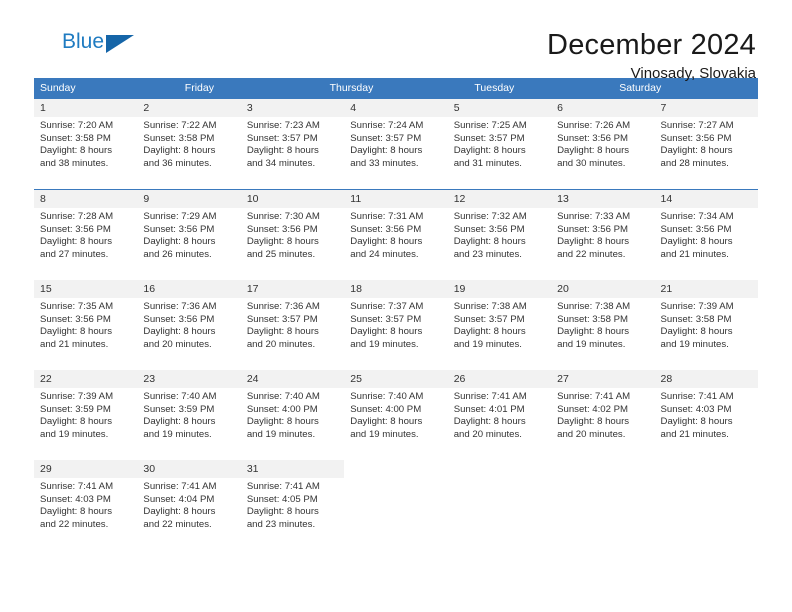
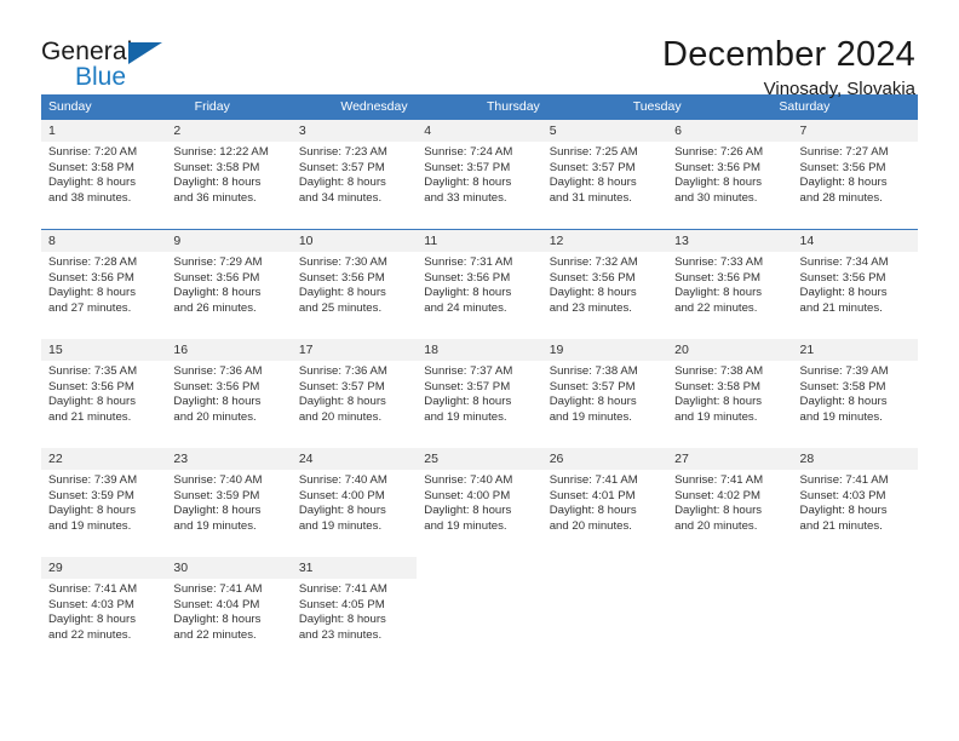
+ General
  Blue
  December 2024
  Vinosady, Slovakia
  Sunday
  Friday
+ Wednesday
  Thursday
  Tuesday
  Saturday
  1
  Sunrise: 7:20 AM
  Sunset: 3:58 PM
  Daylight: 8 hours
  and 38 minutes.
  2
- Sunrise: 7:22 AM
+ Sunrise: 12:22 AM
  Sunset: 3:58 PM
  Daylight: 8 hours
  and 36 minutes.
  3
  Sunrise: 7:23 AM
  Sunset: 3:57 PM
  Daylight: 8 hours
  and 34 minutes.
  4
  Sunrise: 7:24 AM
  Sunset: 3:57 PM
  Daylight: 8 hours
  and 33 minutes.
  5
  Sunrise: 7:25 AM
  Sunset: 3:57 PM
  Daylight: 8 hours
  and 31 minutes.
  6
  Sunrise: 7:26 AM
  Sunset: 3:56 PM
  Daylight: 8 hours
  and 30 minutes.
  7
  Sunrise: 7:27 AM
  Sunset: 3:56 PM
  Daylight: 8 hours
  and 28 minutes.
  8
  Sunrise: 7:28 AM
  Sunset: 3:56 PM
  Daylight: 8 hours
  and 27 minutes.
  9
  Sunrise: 7:29 AM
  Sunset: 3:56 PM
  Daylight: 8 hours
  and 26 minutes.
  10
  Sunrise: 7:30 AM
  Sunset: 3:56 PM
  Daylight: 8 hours
  and 25 minutes.
  11
  Sunrise: 7:31 AM
  Sunset: 3:56 PM
  Daylight: 8 hours
  and 24 minutes.
  12
  Sunrise: 7:32 AM
  Sunset: 3:56 PM
  Daylight: 8 hours
  and 23 minutes.
  13
  Sunrise: 7:33 AM
  Sunset: 3:56 PM
  Daylight: 8 hours
  and 22 minutes.
  14
  Sunrise: 7:34 AM
  Sunset: 3:56 PM
  Daylight: 8 hours
  and 21 minutes.
  15
  Sunrise: 7:35 AM
  Sunset: 3:56 PM
  Daylight: 8 hours
  and 21 minutes.
  16
  Sunrise: 7:36 AM
  Sunset: 3:56 PM
  Daylight: 8 hours
  and 20 minutes.
  17
  Sunrise: 7:36 AM
  Sunset: 3:57 PM
  Daylight: 8 hours
  and 20 minutes.
  18
  Sunrise: 7:37 AM
  Sunset: 3:57 PM
  Daylight: 8 hours
  and 19 minutes.
  19
  Sunrise: 7:38 AM
  Sunset: 3:57 PM
  Daylight: 8 hours
  and 19 minutes.
  20
  Sunrise: 7:38 AM
  Sunset: 3:58 PM
  Daylight: 8 hours
  and 19 minutes.
  21
  Sunrise: 7:39 AM
  Sunset: 3:58 PM
  Daylight: 8 hours
  and 19 minutes.
  22
  Sunrise: 7:39 AM
  Sunset: 3:59 PM
  Daylight: 8 hours
  and 19 minutes.
  23
  Sunrise: 7:40 AM
  Sunset: 3:59 PM
  Daylight: 8 hours
  and 19 minutes.
  24
  Sunrise: 7:40 AM
  Sunset: 4:00 PM
  Daylight: 8 hours
  and 19 minutes.
  25
  Sunrise: 7:40 AM
  Sunset: 4:00 PM
  Daylight: 8 hours
  and 19 minutes.
  26
  Sunrise: 7:41 AM
  Sunset: 4:01 PM
  Daylight: 8 hours
  and 20 minutes.
  27
  Sunrise: 7:41 AM
  Sunset: 4:02 PM
  Daylight: 8 hours
  and 20 minutes.
  28
  Sunrise: 7:41 AM
  Sunset: 4:03 PM
  Daylight: 8 hours
  and 21 minutes.
  29
  Sunrise: 7:41 AM
  Sunset: 4:03 PM
  Daylight: 8 hours
  and 22 minutes.
  30
  Sunrise: 7:41 AM
  Sunset: 4:04 PM
  Daylight: 8 hours
  and 22 minutes.
  31
  Sunrise: 7:41 AM
  Sunset: 4:05 PM
  Daylight: 8 hours
  and 23 minutes.
